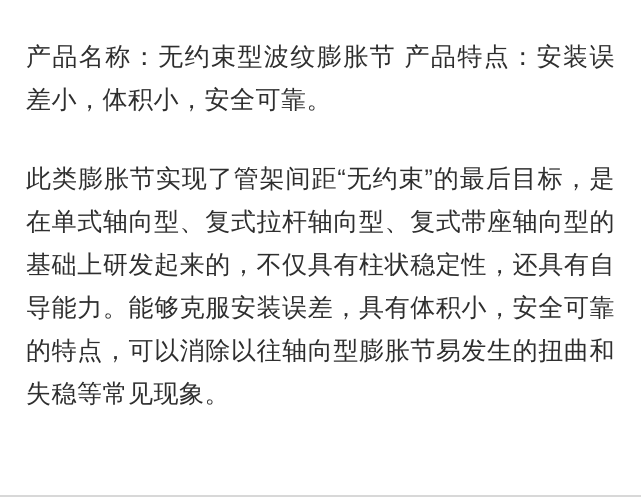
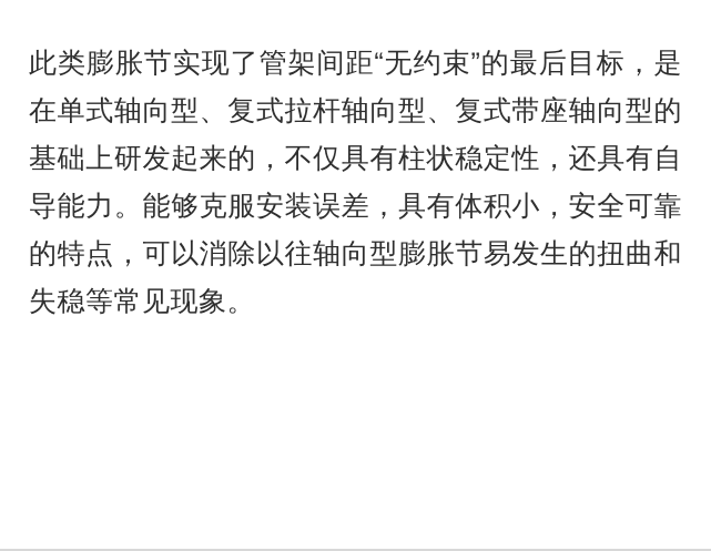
- 产品名称：无约束型波纹膨胀节 产品特点：安装误差小，体积小，安全可靠。
  此类膨胀节实现了管架间距“无约束”的最后目标，是在单式轴向型、复式拉杆轴向型、复式带座轴向型的基础上研发起来的，不仅具有柱状稳定性，还具有自导能力。能够克服安装误差，具有体积小，安全可靠的特点，可以消除以往轴向型膨胀节易发生的扭曲和失稳等常见现象。
